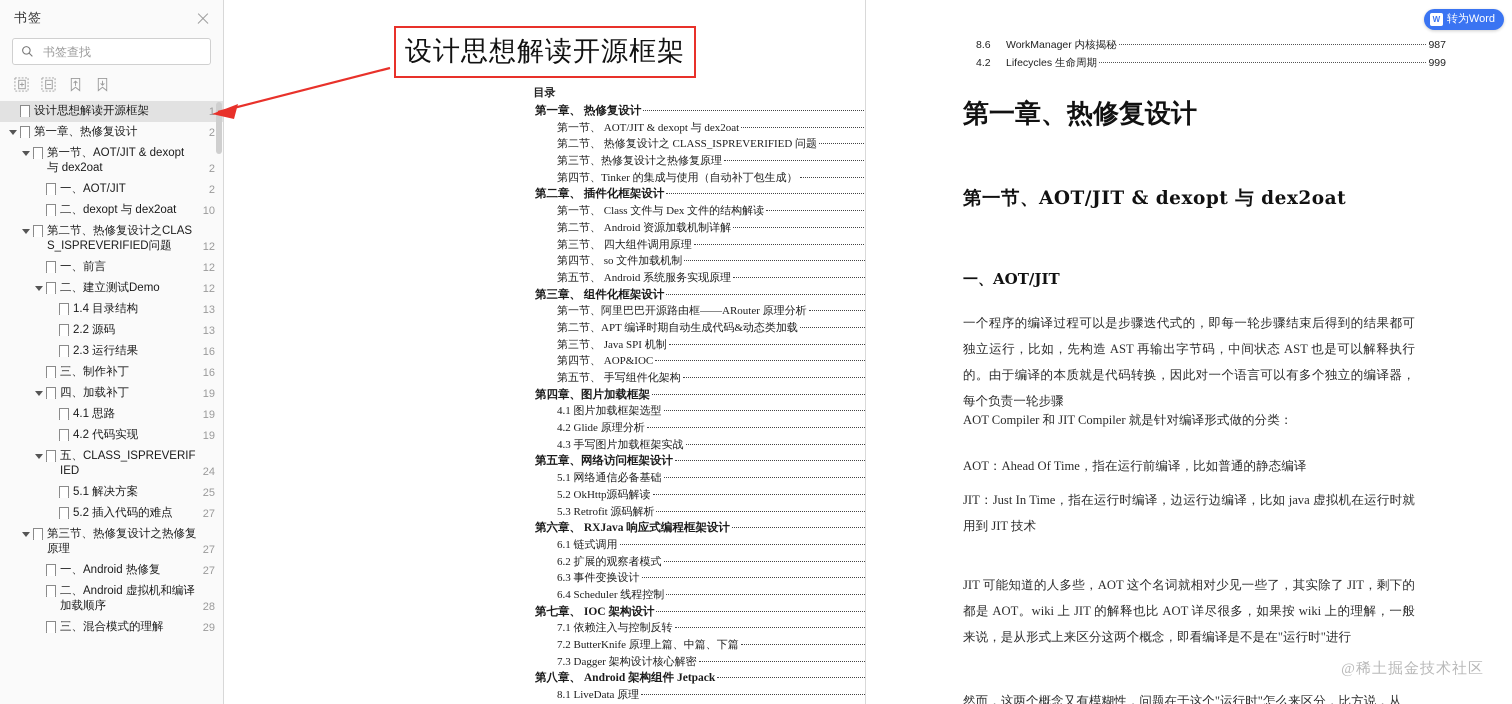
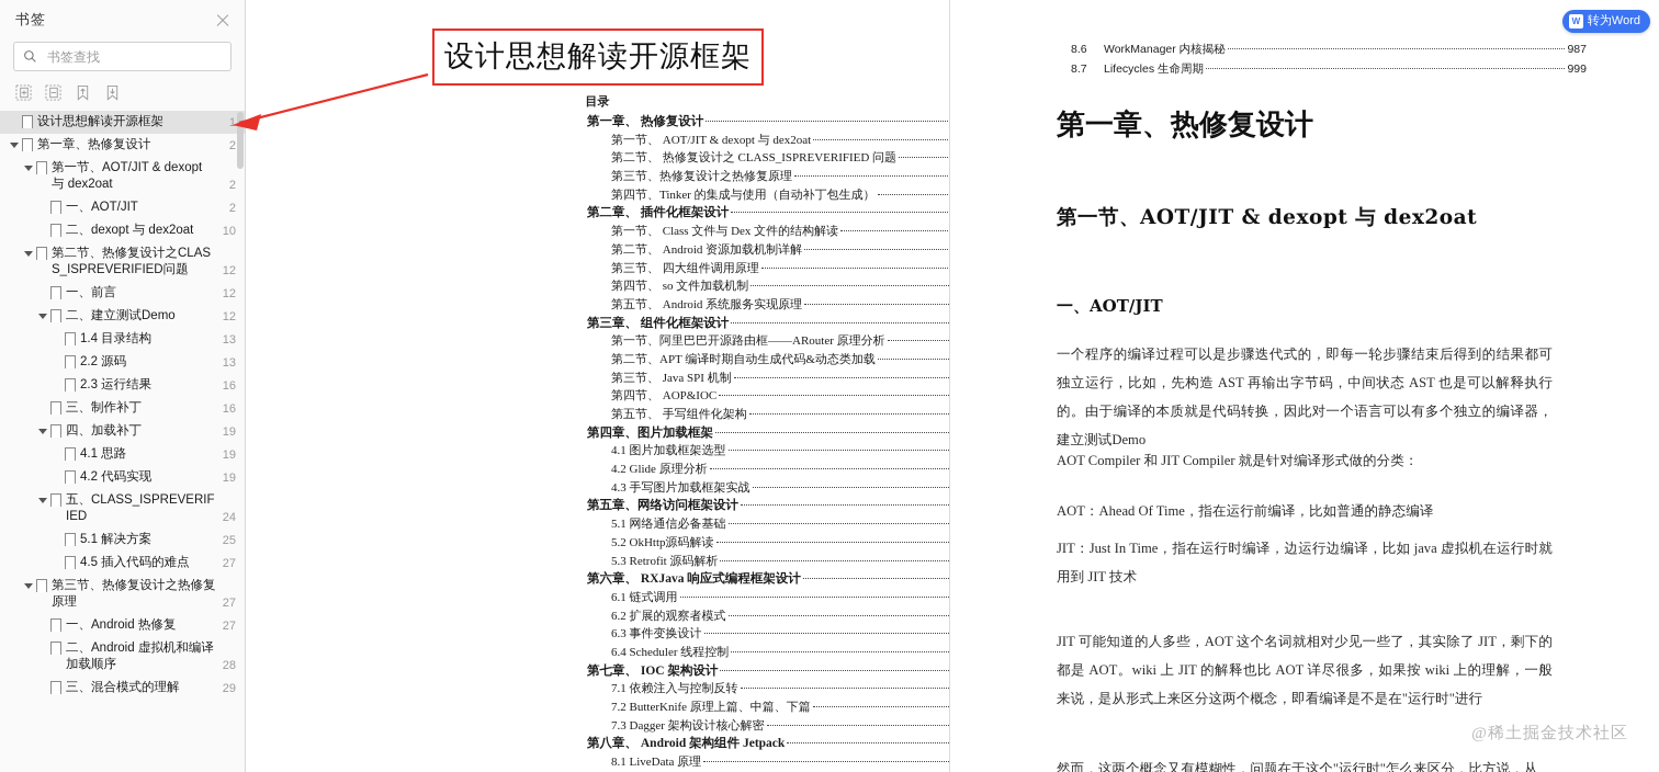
  书签
  书签查找
  设计思想解读开源框架
  1
  第一章、热修复设计
  2
  第一节、AOT/JIT & dexopt 与 dex2oat
  2
  一、AOT/JIT
  2
  二、dexopt 与 dex2oat
  10
  第二节、热修复设计之CLASS_ISPREVERIFIED问题
  12
  一、前言
  12
  二、建立测试Demo
  12
  1.4 目录结构
  13
  2.2 源码
  13
  2.3 运行结果
  16
  三、制作补丁
  16
  四、加载补丁
  19
  4.1 思路
  19
  4.2 代码实现
  19
  五、CLASS_ISPREVERIFIED
  24
  5.1 解决方案
  25
- 5.2 插入代码的难点
+ 4.5 插入代码的难点
  27
  第三节、热修复设计之热修复原理
  27
  一、Android 热修复
  27
  二、Android 虚拟机和编译加载顺序
  28
  三、混合模式的理解
  29
  设计思想解读开源框架
  目录
  第一章、 热修复设计
  第一节、 AOT/JIT & dexopt 与 dex2oat
  第二节、 热修复设计之 CLASS_ISPREVERIFIED 问题
  第三节、热修复设计之热修复原理
  第四节、Tinker 的集成与使用（自动补丁包生成）
  第二章、 插件化框架设计
  第一节、 Class 文件与 Dex 文件的结构解读
  第二节、 Android 资源加载机制详解
  第三节、 四大组件调用原理
  第四节、 so 文件加载机制
  第五节、 Android 系统服务实现原理
  第三章、 组件化框架设计
  第一节、阿里巴巴开源路由框——ARouter 原理分析
  第二节、APT 编译时期自动生成代码&动态类加载
  第三节、 Java SPI 机制
  第四节、 AOP&IOC
  第五节、 手写组件化架构
  第四章、图片加载框架
  4.1 图片加载框架选型
  4.2 Glide 原理分析
  4.3 手写图片加载框架实战
  第五章、网络访问框架设计
  5.1 网络通信必备基础
  5.2 OkHttp源码解读
  5.3 Retrofit 源码解析
  第六章、 RXJava 响应式编程框架设计
  6.1 链式调用
  6.2 扩展的观察者模式
  6.3 事件变换设计
  6.4 Scheduler 线程控制
  第七章、 IOC 架构设计
  7.1 依赖注入与控制反转
  7.2 ButterKnife 原理上篇、中篇、下篇
  7.3 Dagger 架构设计核心解密
  第八章、 Android 架构组件 Jetpack
  8.1 LiveData 原理
  8.6
  WorkManager 内核揭秘
  987
- 4.2
+ 8.7
  Lifecycles 生命周期
  999
  第一章、热修复设计
  第一节、AOT/JIT & dexopt 与 dex2oat
  一、AOT/JIT
- 一个程序的编译过程可以是步骤迭代式的，即每一轮步骤结束后得到的结果都可独立运行，比如，先构造 AST 再输出字节码，中间状态 AST 也是可以解释执行的。由于编译的本质就是代码转换，因此对一个语言可以有多个独立的编译器，每个负责一轮步骤
+ 一个程序的编译过程可以是步骤迭代式的，即每一轮步骤结束后得到的结果都可独立运行，比如，先构造 AST 再输出字节码，中间状态 AST 也是可以解释执行的。由于编译的本质就是代码转换，因此对一个语言可以有多个独立的编译器，建立测试Demo
  AOT Compiler 和 JIT Compiler 就是针对编译形式做的分类：
  AOT：Ahead Of Time，指在运行前编译，比如普通的静态编译
  JIT：Just In Time，指在运行时编译，边运行边编译，比如 java 虚拟机在运行时就用到 JIT 技术
  JIT 可能知道的人多些，AOT 这个名词就相对少见一些了，其实除了 JIT，剩下的都是 AOT。wiki 上 JIT 的解释也比 AOT 详尽很多，如果按 wiki 上的理解，一般来说，是从形式上来区分这两个概念，即看编译是不是在"运行时"进行
  然而，这两个概念又有模糊性，问题在于这个"运行时"怎么来区分，比方说，从
  @稀土掘金技术社区
  W
  转为Word
